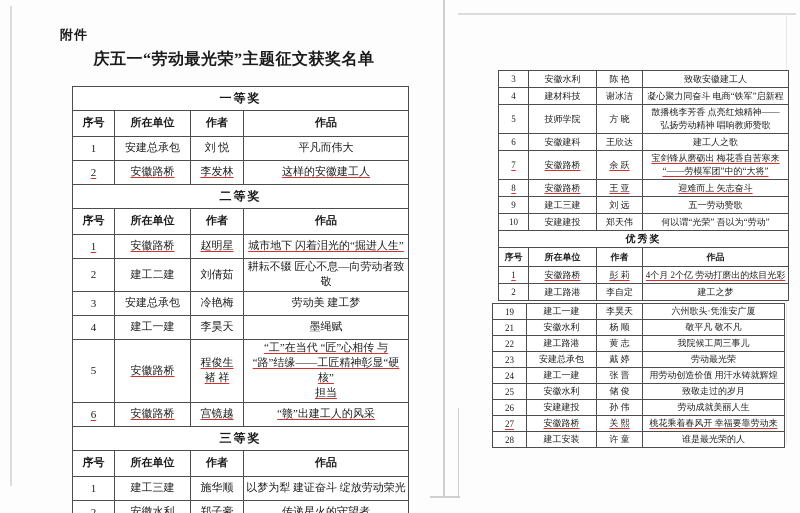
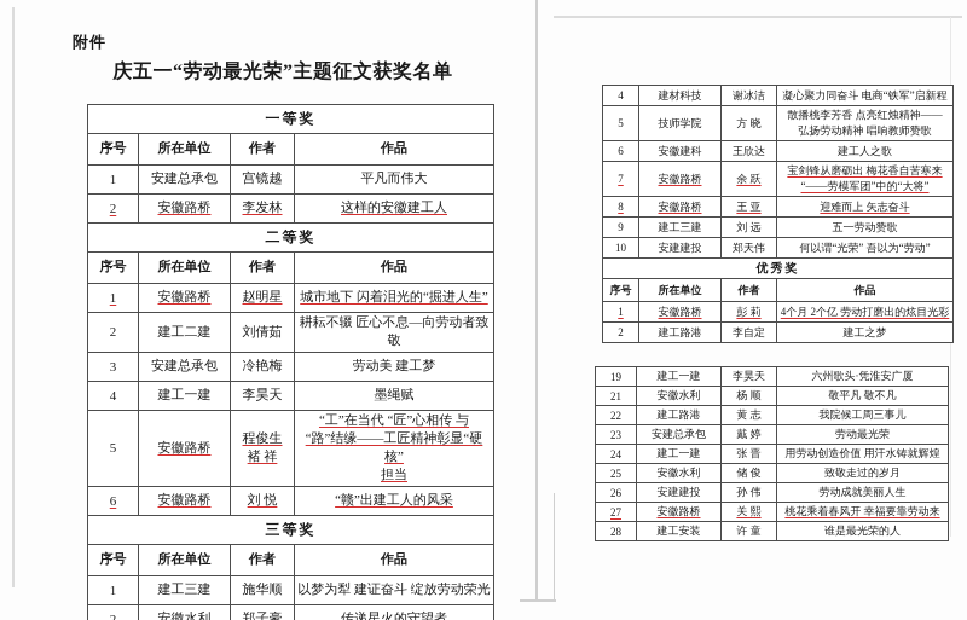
  附件
  庆五一“劳动最光荣”主题征文获奖名单
  一等奖
  序号	所在单位	作者	作品
- 1	安建总承包	刘 悦	平凡而伟大
+ 1	安建总承包	宫镜越	平凡而伟大
  2	安徽路桥	李发林	这样的安徽建工人
  二等奖
  序号	所在单位	作者	作品
  1	安徽路桥	赵明星	城市地下 闪着泪光的“掘进人生”
  2	建工二建	刘倩茹	耕耘不辍 匠心不息—向劳动者致敬
  3	安建总承包	冷艳梅	劳动美 建工梦
  4	建工一建	李昊天	墨绳赋
  5	安徽路桥	程俊生 褚 祥	“工”在当代 “匠”心相传 与 “路”结缘——工匠精神彰显“硬核” 担当
- 6	安徽路桥	宫镜越	“赣”出建工人的风采
+ 6	安徽路桥	刘 悦	“赣”出建工人的风采
  三等奖
  序号	所在单位	作者	作品
  1	建工三建	施华顺	以梦为犁 建证奋斗 绽放劳动荣光
  	安徽水利	郑子豪	传递星火的守望者
- 3	安徽水利	陈 艳	致敬安徽建工人
  4	建材科技	谢冰洁	凝心聚力同奋斗 电商“铁军”启新程
  5	技师学院	方 晓	散播桃李芳香 点亮红烛精神—— 弘扬劳动精神 唱响教师赞歌
  6	安徽建科	王欣达	建工人之歌
  7	安徽路桥	余 跃	宝剑锋从磨砺出 梅花香自苦寒来 “——劳模军团”中的“大将”
  8	安徽路桥	王 亚	迎难而上 矢志奋斗
  9	建工三建	刘 远	五一劳动赞歌
  10	安建建投	郑天伟	何以谓“光荣” 吾以为“劳动”
  优秀奖
  序号	所在单位	作者	作品
  1	安徽路桥	彭 莉	4个月 2个亿 劳动打磨出的炫目光彩
  2	建工路港	李自定	建工之梦
  19	建工一建	李昊天	六州歌头·凭淮安广厦
  21	安徽水利	杨 顺	敬平凡 敬不凡
  22	建工路港	黄 志	我院候工周三事儿
  23	安建总承包	戴 婷	劳动最光荣
  24	建工一建	张 晋	用劳动创造价值 用汗水铸就辉煌
  25	安徽水利	储 俊	致敬走过的岁月
  26	安建建投	孙 伟	劳动成就美丽人生
  27	安徽路桥	关 熙	桃花乘着春风开 幸福要靠劳动来
  28	建工安装	许 童	谁是最光荣的人
